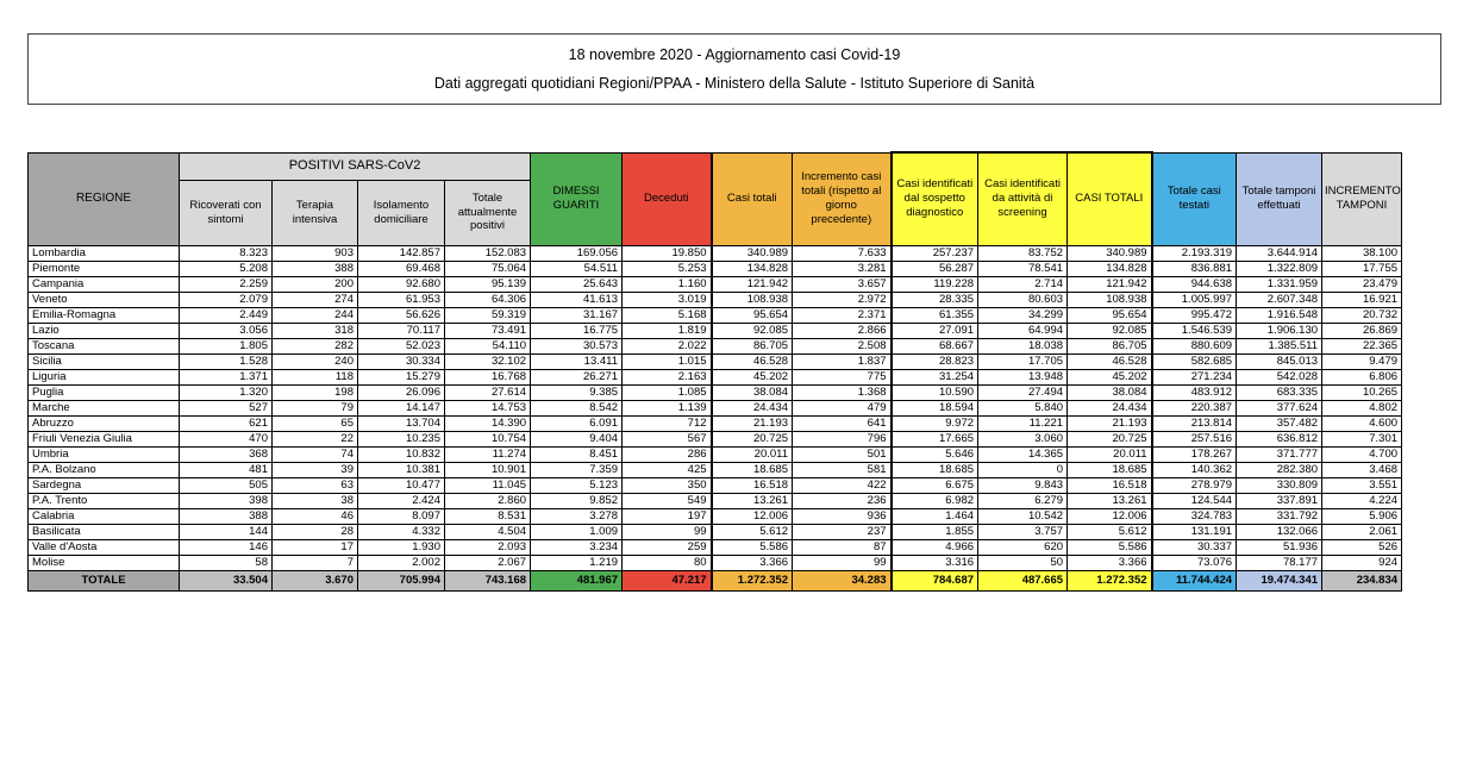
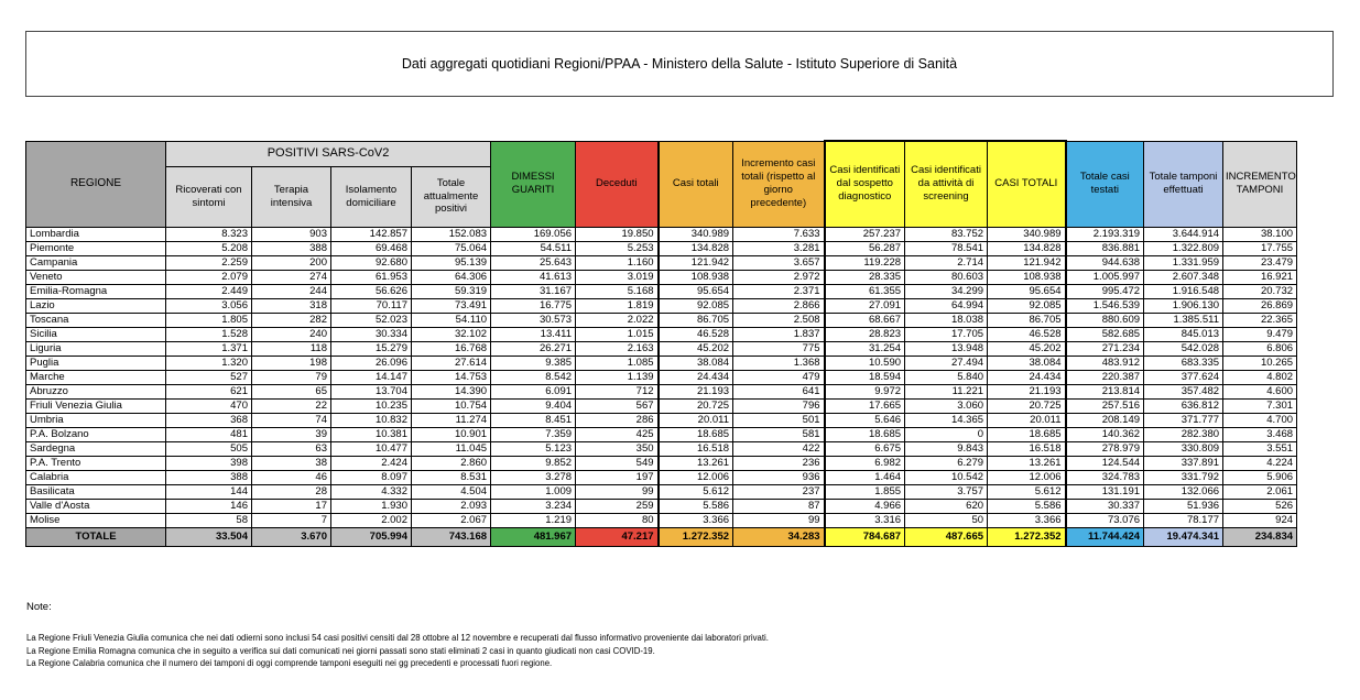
- 18 novembre 2020 - Aggiornamento casi Covid-19
  Dati aggregati quotidiani Regioni/PPAA - Ministero della Salute - Istituto Superiore di Sanità
  REGIONE	POSITIVI SARS-CoV2	DIMESSI GUARITI	Deceduti	Casi totali	Incremento casi totali (rispetto al giorno precedente)	Casi identificati dal sospetto diagnostico	Casi identificati da attività di screening	CASI TOTALI	Totale casi testati	Totale tamponi effettuati	INCREMENTO TAMPONI
  Ricoverati con sintomi	Terapia intensiva	Isolamento domiciliare	Totale attualmente positivi
  Lombardia	8.323	903	142.857	152.083	169.056	19.850	340.989	7.633	257.237	83.752	340.989	2.193.319	3.644.914	38.100
  Piemonte	5.208	388	69.468	75.064	54.511	5.253	134.828	3.281	56.287	78.541	134.828	836.881	1.322.809	17.755
  Campania	2.259	200	92.680	95.139	25.643	1.160	121.942	3.657	119.228	2.714	121.942	944.638	1.331.959	23.479
  Veneto	2.079	274	61.953	64.306	41.613	3.019	108.938	2.972	28.335	80.603	108.938	1.005.997	2.607.348	16.921
  Emilia-Romagna	2.449	244	56.626	59.319	31.167	5.168	95.654	2.371	61.355	34.299	95.654	995.472	1.916.548	20.732
  Lazio	3.056	318	70.117	73.491	16.775	1.819	92.085	2.866	27.091	64.994	92.085	1.546.539	1.906.130	26.869
  Toscana	1.805	282	52.023	54.110	30.573	2.022	86.705	2.508	68.667	18.038	86.705	880.609	1.385.511	22.365
  Sicilia	1.528	240	30.334	32.102	13.411	1.015	46.528	1.837	28.823	17.705	46.528	582.685	845.013	9.479
  Liguria	1.371	118	15.279	16.768	26.271	2.163	45.202	775	31.254	13.948	45.202	271.234	542.028	6.806
  Puglia	1.320	198	26.096	27.614	9.385	1.085	38.084	1.368	10.590	27.494	38.084	483.912	683.335	10.265
  Marche	527	79	14.147	14.753	8.542	1.139	24.434	479	18.594	5.840	24.434	220.387	377.624	4.802
  Abruzzo	621	65	13.704	14.390	6.091	712	21.193	641	9.972	11.221	21.193	213.814	357.482	4.600
  Friuli Venezia Giulia	470	22	10.235	10.754	9.404	567	20.725	796	17.665	3.060	20.725	257.516	636.812	7.301
- Umbria	368	74	10.832	11.274	8.451	286	20.011	501	5.646	14.365	20.011	178.267	371.777	4.700
+ Umbria	368	74	10.832	11.274	8.451	286	20.011	501	5.646	14.365	20.011	208.149	371.777	4.700
  P.A. Bolzano	481	39	10.381	10.901	7.359	425	18.685	581	18.685	0	18.685	140.362	282.380	3.468
  Sardegna	505	63	10.477	11.045	5.123	350	16.518	422	6.675	9.843	16.518	278.979	330.809	3.551
  P.A. Trento	398	38	2.424	2.860	9.852	549	13.261	236	6.982	6.279	13.261	124.544	337.891	4.224
  Calabria	388	46	8.097	8.531	3.278	197	12.006	936	1.464	10.542	12.006	324.783	331.792	5.906
  Basilicata	144	28	4.332	4.504	1.009	99	5.612	237	1.855	3.757	5.612	131.191	132.066	2.061
  Valle d'Aosta	146	17	1.930	2.093	3.234	259	5.586	87	4.966	620	5.586	30.337	51.936	526
  Molise	58	7	2.002	2.067	1.219	80	3.366	99	3.316	50	3.366	73.076	78.177	924
  TOTALE	33.504	3.670	705.994	743.168	481.967	47.217	1.272.352	34.283	784.687	487.665	1.272.352	11.744.424	19.474.341	234.834
+ Note:
+ La Regione Friuli Venezia Giulia comunica che nei dati odierni sono inclusi 54 casi positivi censiti dal 28 ottobre al 12 novembre e recuperati dal flusso informativo proveniente dai laboratori privati.
+ La Regione Emilia Romagna comunica che in seguito a verifica sui dati comunicati nei giorni passati sono stati eliminati 2 casi in quanto giudicati non casi COVID-19.
+ La Regione Calabria comunica che il numero dei tamponi di oggi comprende tamponi eseguiti nei gg precedenti e processati fuori regione.
